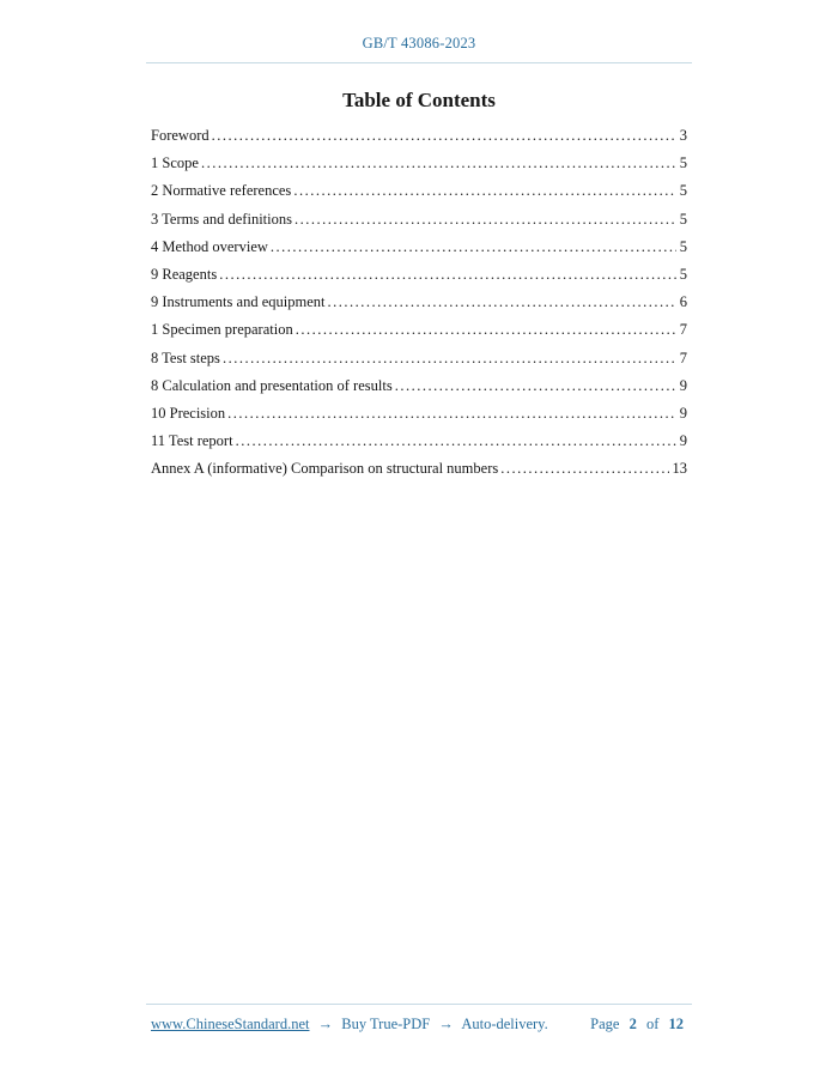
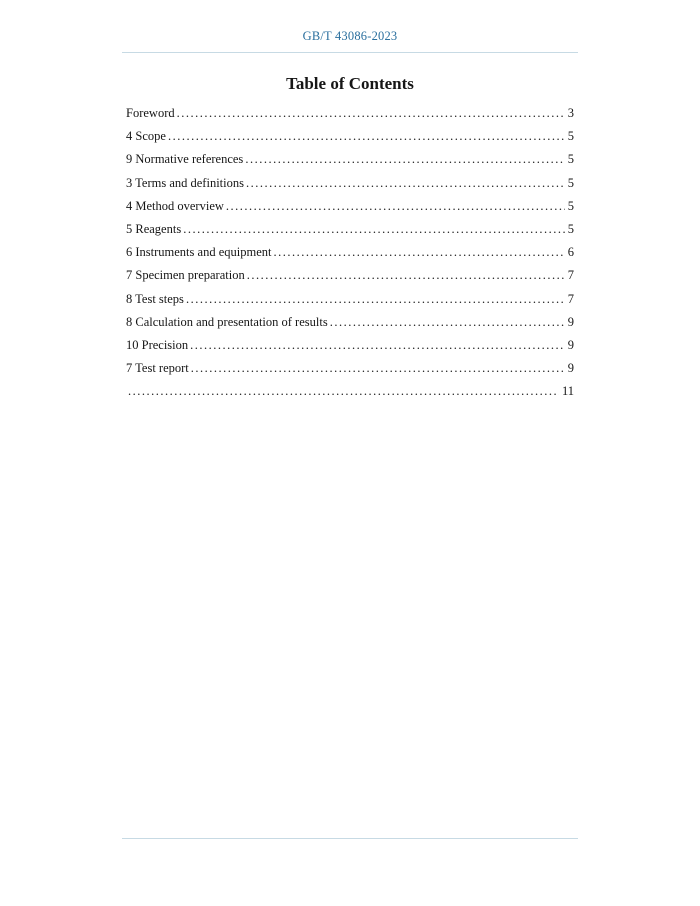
  GB/T 43086-2023
  Table of Contents
  Foreword
  3
- 1 Scope
+ 4 Scope
  5
- 2 Normative references
+ 9 Normative references
  5
  3 Terms and definitions
  5
  4 Method overview
  5
- 9 Reagents
+ 5 Reagents
  5
- 9 Instruments and equipment
+ 6 Instruments and equipment
  6
- 1 Specimen preparation
+ 7 Specimen preparation
  7
  8 Test steps
  7
  8 Calculation and presentation of results
  9
  10 Precision
  9
- 11 Test report
+ 7 Test report
  9
- Annex A (informative) Comparison on structural numbers
- 13
+ 11
- www.ChineseStandard.net → Buy True-PDF → Auto-delivery.
- Page 2 of 12
